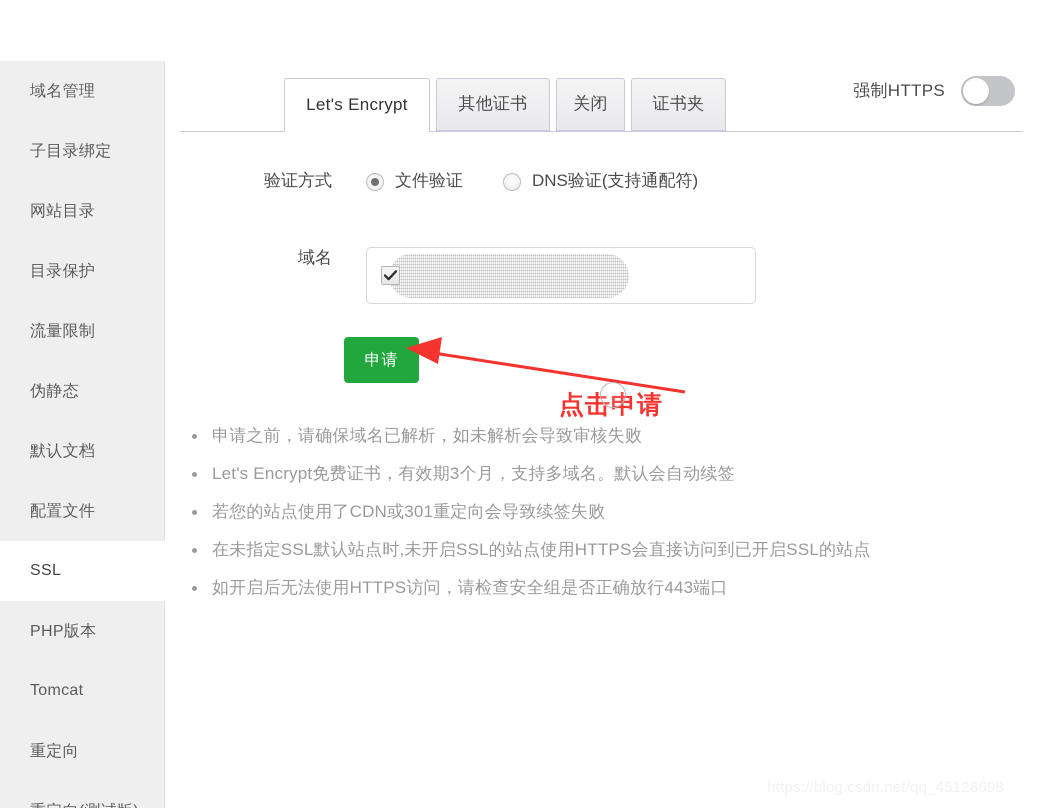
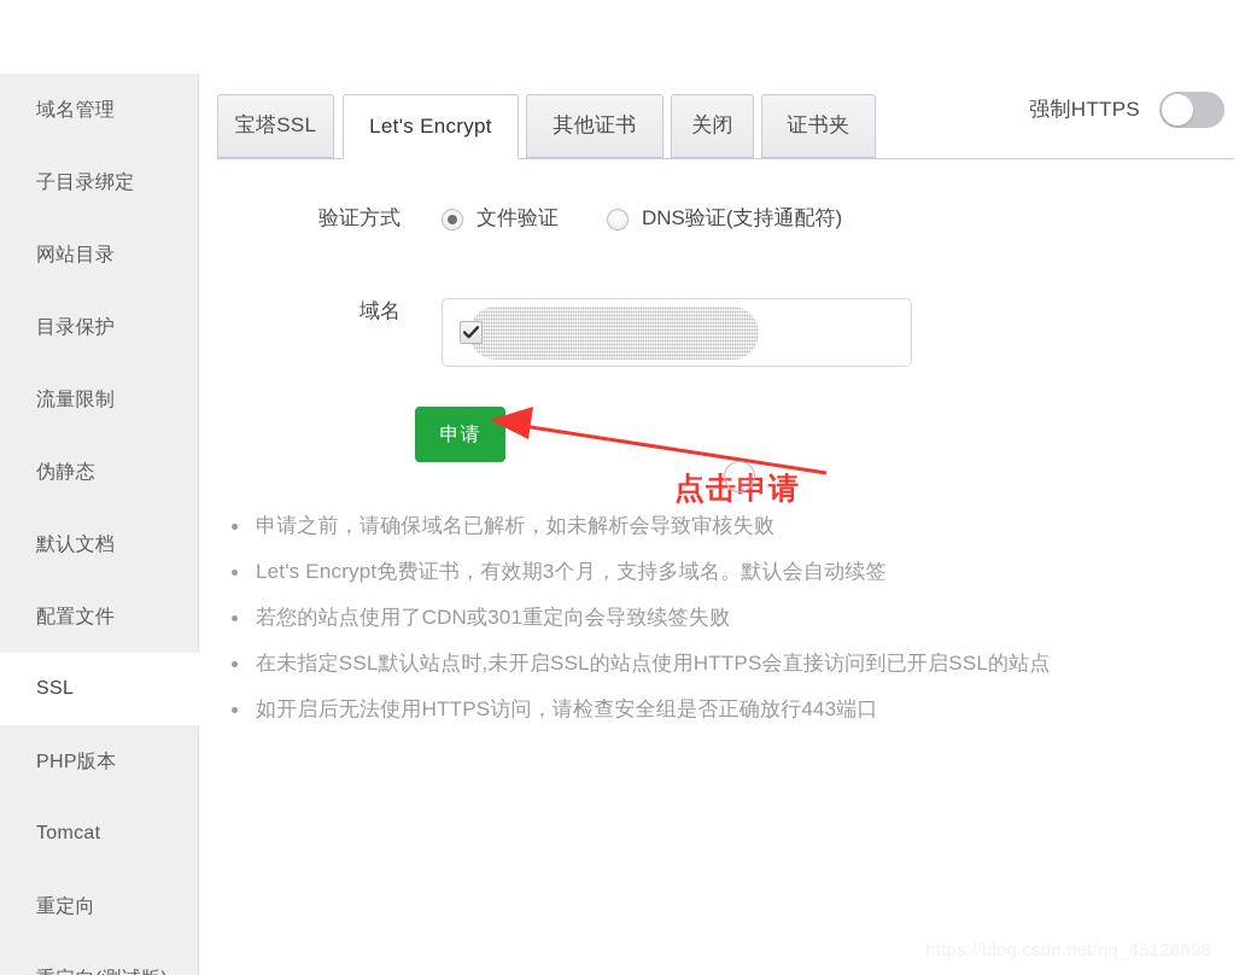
  域名管理
  子目录绑定
  网站目录
  目录保护
  流量限制
  伪静态
  默认文档
  配置文件
  SSL
  PHP版本
  Tomcat
  重定向
+ 宝塔SSL
  Let's Encrypt
  其他证书
  关闭
  证书夹
  强制HTTPS
  验证方式
  文件验证
  DNS验证(支持通配符)
  域名
  申请
  点击申请
  申请之前，请确保域名已解析，如未解析会导致审核失败
  Let's Encrypt免费证书，有效期3个月，支持多域名。默认会自动续签
  若您的站点使用了CDN或301重定向会导致续签失败
  在未指定SSL默认站点时,未开启SSL的站点使用HTTPS会直接访问到已开启SSL的站点
  如开启后无法使用HTTPS访问，请检查安全组是否正确放行443端口
